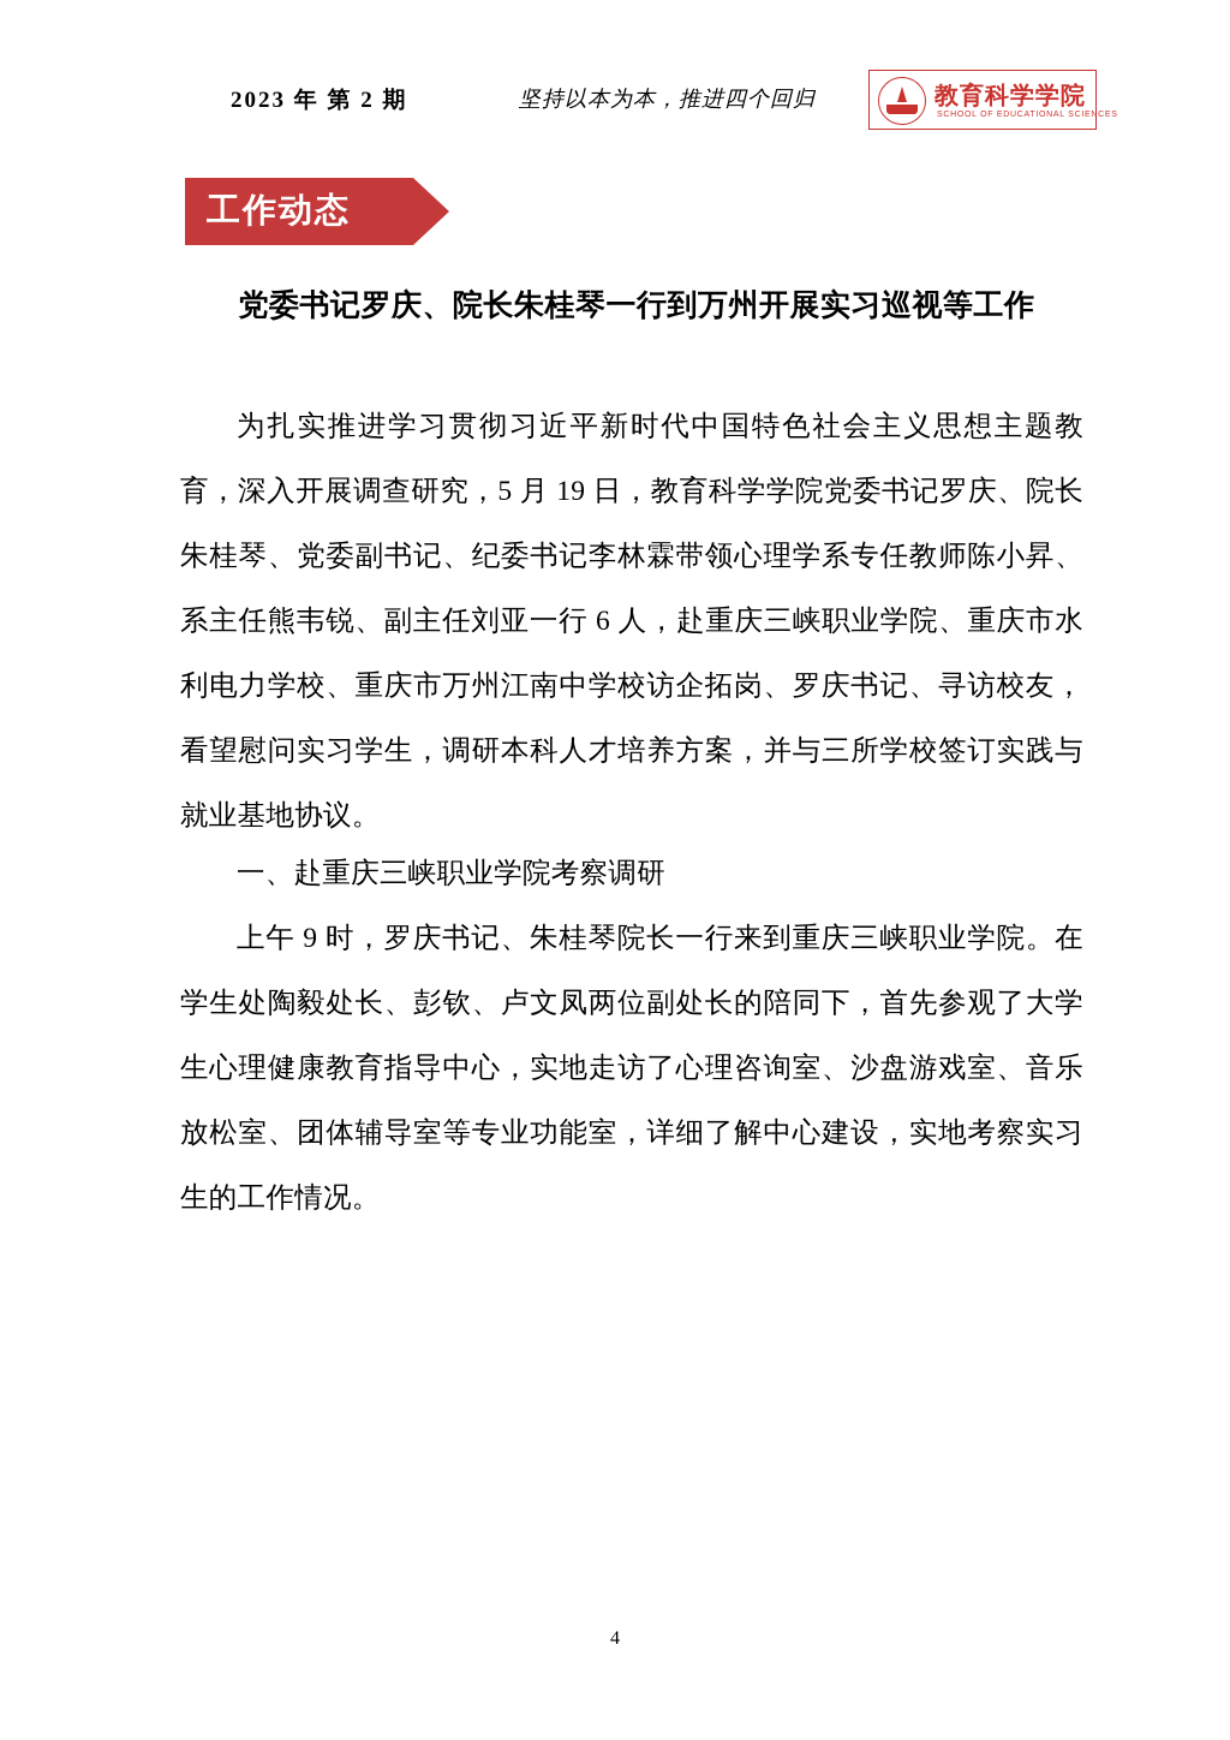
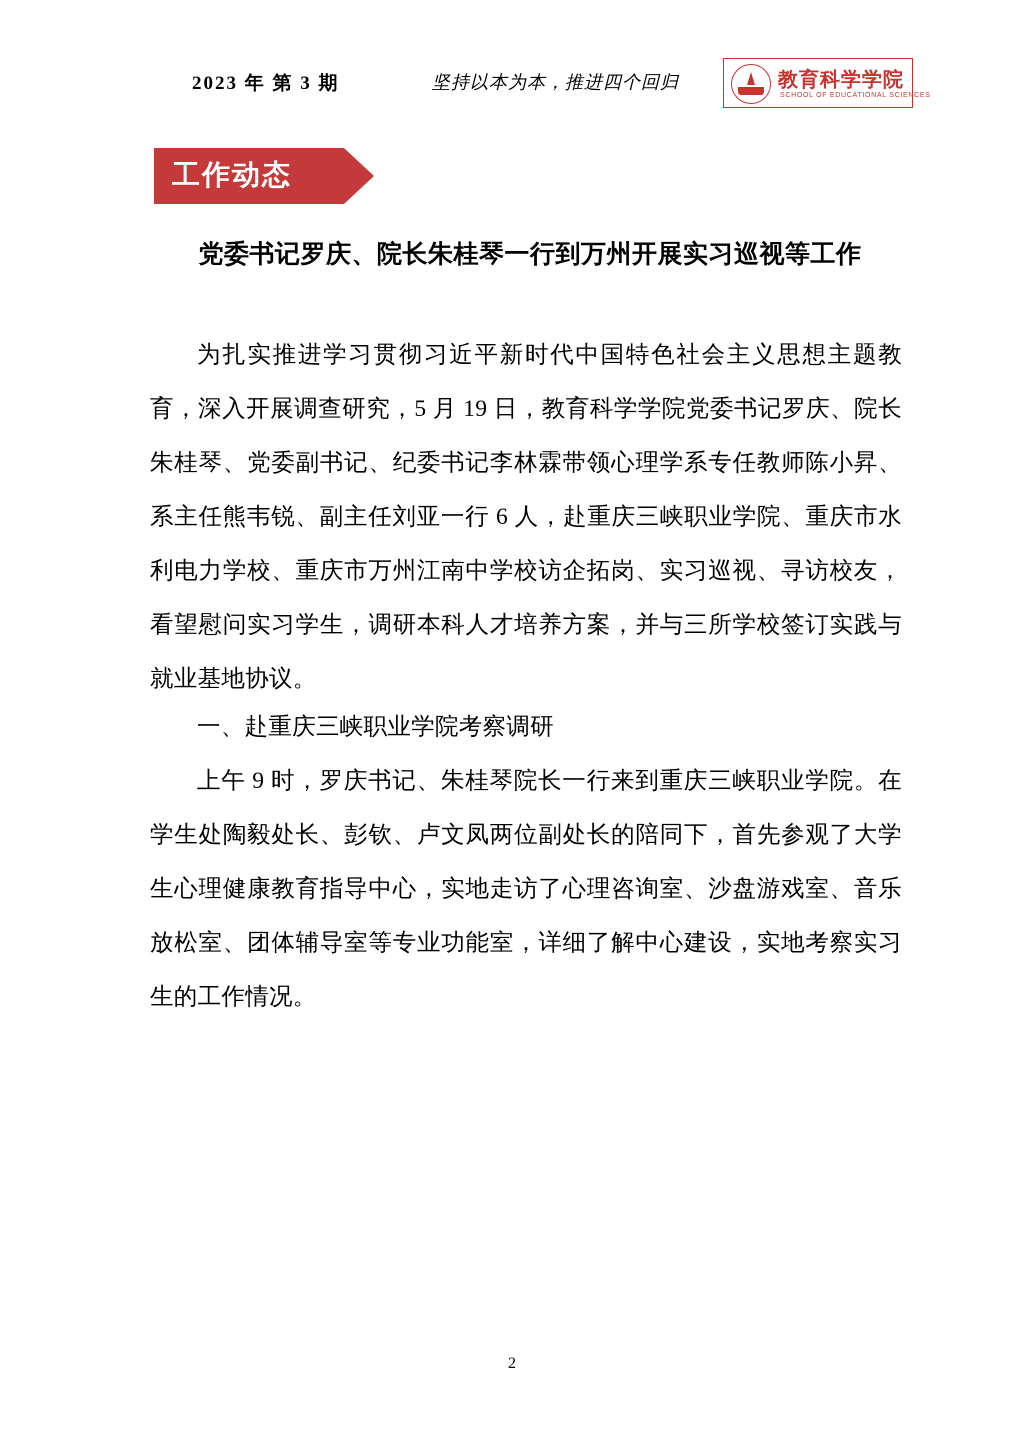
- 2023 年 第 2 期
+ 2023 年 第 3 期
  坚持以本为本，推进四个回归
  教育科学学院
  工作动态
  党委书记罗庆、院长朱桂琴一行到万州开展实习巡视等工作
- 为扎实推进学习贯彻习近平新时代中国特色社会主义思想主题教育，深入开展调查研究，5 月 19 日，教育科学学院党委书记罗庆、院长朱桂琴、党委副书记、纪委书记李林霖带领心理学系专任教师陈小昇、系主任熊韦锐、副主任刘亚一行 6 人，赴重庆三峡职业学院、重庆市水利电力学校、重庆市万州江南中学校访企拓岗、罗庆书记、寻访校友，看望慰问实习学生，调研本科人才培养方案，并与三所学校签订实践与就业基地协议。
+ 为扎实推进学习贯彻习近平新时代中国特色社会主义思想主题教育，深入开展调查研究，5 月 19 日，教育科学学院党委书记罗庆、院长朱桂琴、党委副书记、纪委书记李林霖带领心理学系专任教师陈小昇、系主任熊韦锐、副主任刘亚一行 6 人，赴重庆三峡职业学院、重庆市水利电力学校、重庆市万州江南中学校访企拓岗、实习巡视、寻访校友，看望慰问实习学生，调研本科人才培养方案，并与三所学校签订实践与就业基地协议。
  一、赴重庆三峡职业学院考察调研
  上午 9 时，罗庆书记、朱桂琴院长一行来到重庆三峡职业学院。在学生处陶毅处长、彭钦、卢文凤两位副处长的陪同下，首先参观了大学生心理健康教育指导中心，实地走访了心理咨询室、沙盘游戏室、音乐放松室、团体辅导室等专业功能室，详细了解中心建设，实地考察实习生的工作情况。
- 4
+ 2
